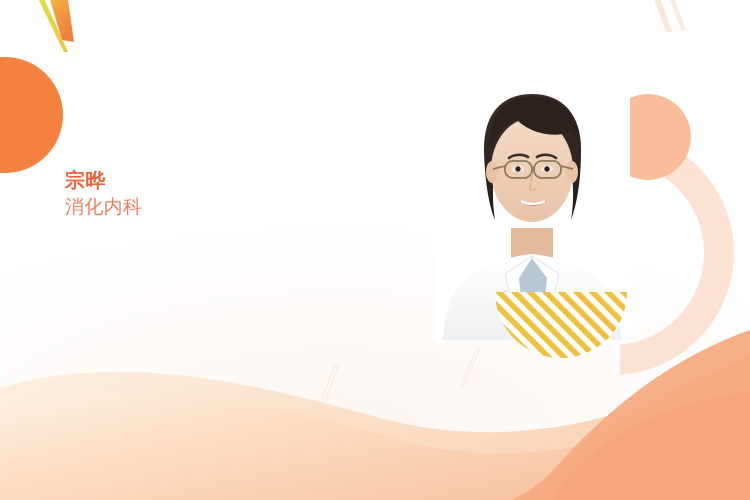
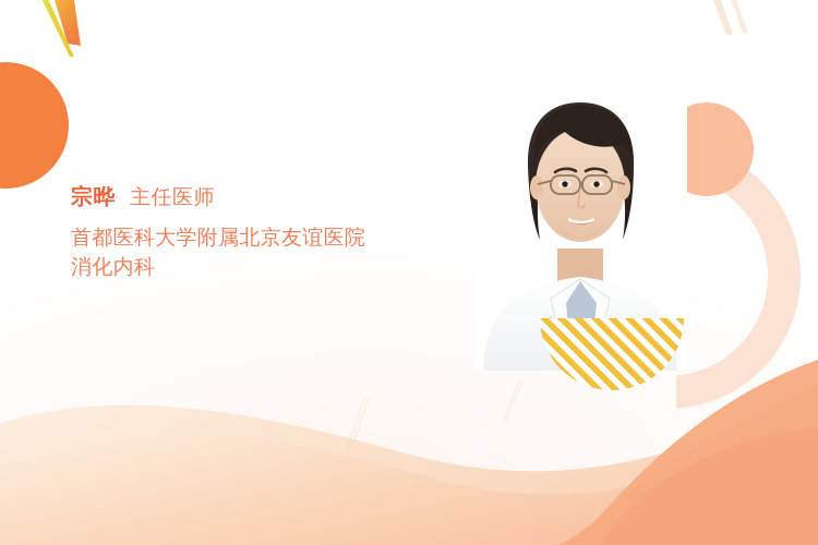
  宗晔
+ 主任医师
+ 首都医科大学附属北京友谊医院
  消化内科
